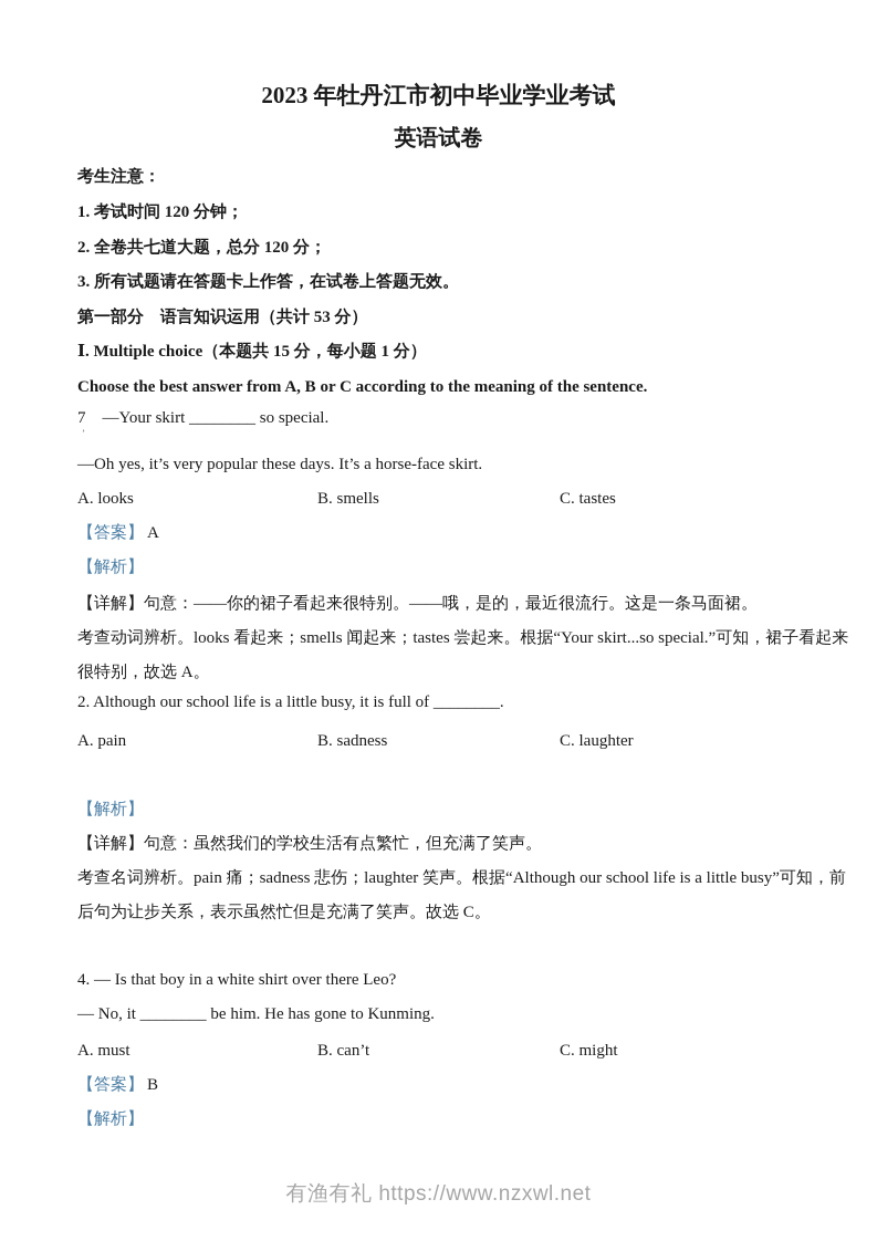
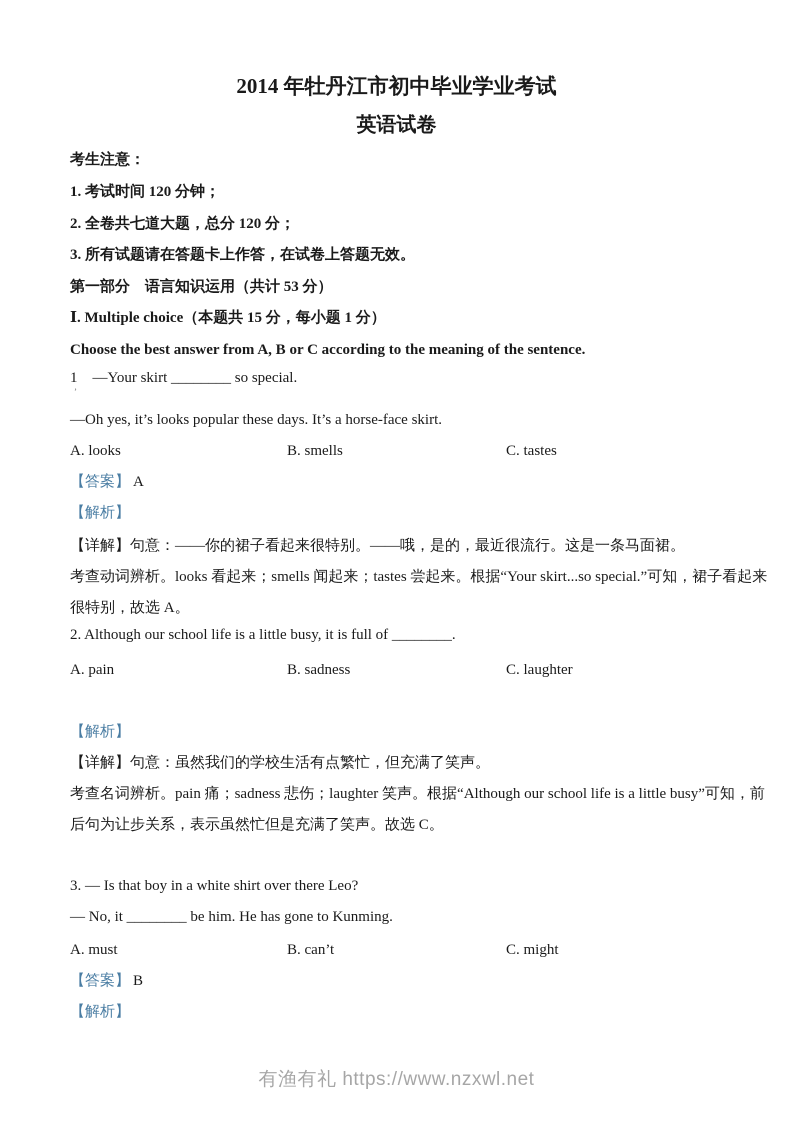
- 2023 年牡丹江市初中毕业学业考试
+ 2014 年牡丹江市初中毕业学业考试
  英语试卷
  考生注意：
  1. 考试时间 120 分钟；
  2. 全卷共七道大题，总分 120 分；
  3. 所有试题请在答题卡上作答，在试卷上答题无效。
  第一部分 语言知识运用（共计 53 分）
  Ⅰ. Multiple choice（本题共 15 分，每小题 1 分）
  Choose the best answer from A, B or C according to the meaning of the sentence.
- 7 —Your skirt ________ so special.
+ 1 —Your skirt ________ so special.
  ’
- —Oh yes, it’s very popular these days. It’s a horse-face skirt.
+ —Oh yes, it’s looks popular these days. It’s a horse-face skirt.
  A. looks
  B. smells
  C. tastes
  【答案】 A
  【解析】
  【详解】句意：——你的裙子看起来很特别。——哦，是的，最近很流行。这是一条马面裙。
  考查动词辨析。looks 看起来；smells 闻起来；tastes 尝起来。根据“Your skirt...so special.”可知，裙子看起来
  很特别，故选 A。
  2. Although our school life is a little busy, it is full of ________.
  A. pain
  B. sadness
  C. laughter
  【解析】
  【详解】句意：虽然我们的学校生活有点繁忙，但充满了笑声。
  考查名词辨析。pain 痛；sadness 悲伤；laughter 笑声。根据“Although our school life is a little busy”可知，前
  后句为让步关系，表示虽然忙但是充满了笑声。故选 C。
- 4. — Is that boy in a white shirt over there Leo?
+ 3. — Is that boy in a white shirt over there Leo?
  — No, it ________ be him. He has gone to Kunming.
  A. must
  B. can’t
  C. might
  【答案】 B
  【解析】
  有渔有礼 https://www.nzxwl.net
